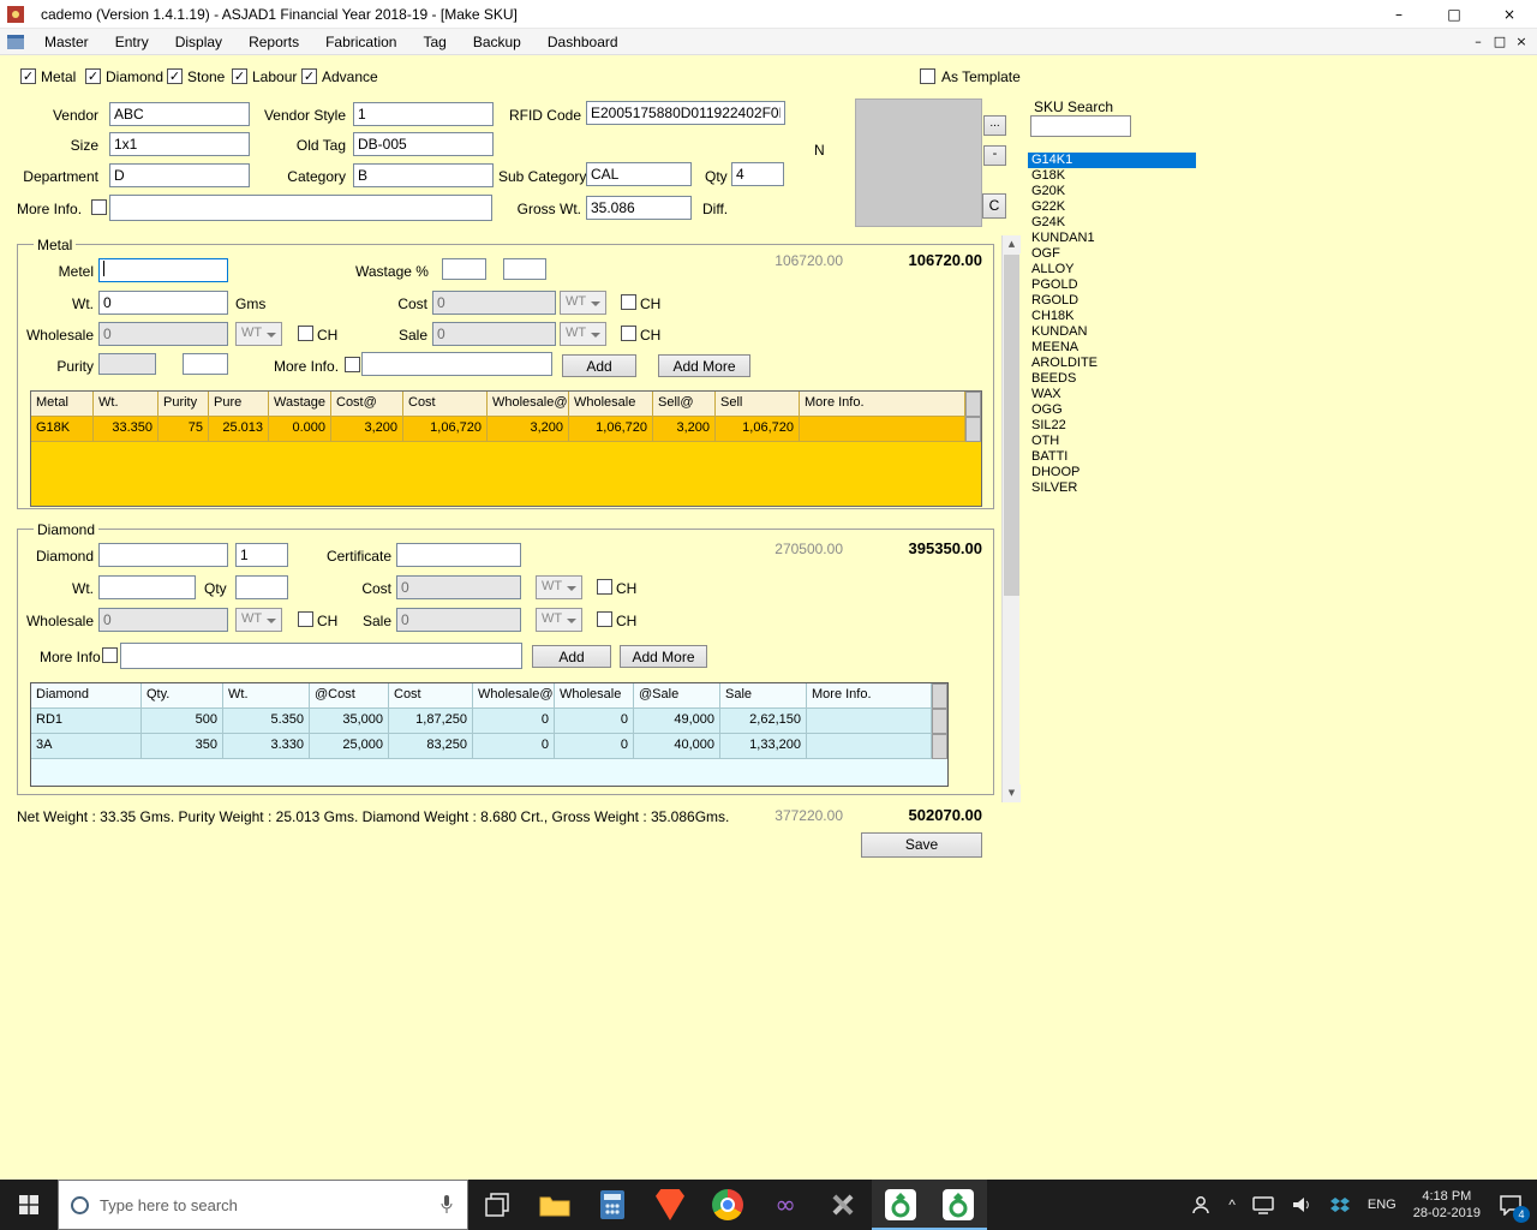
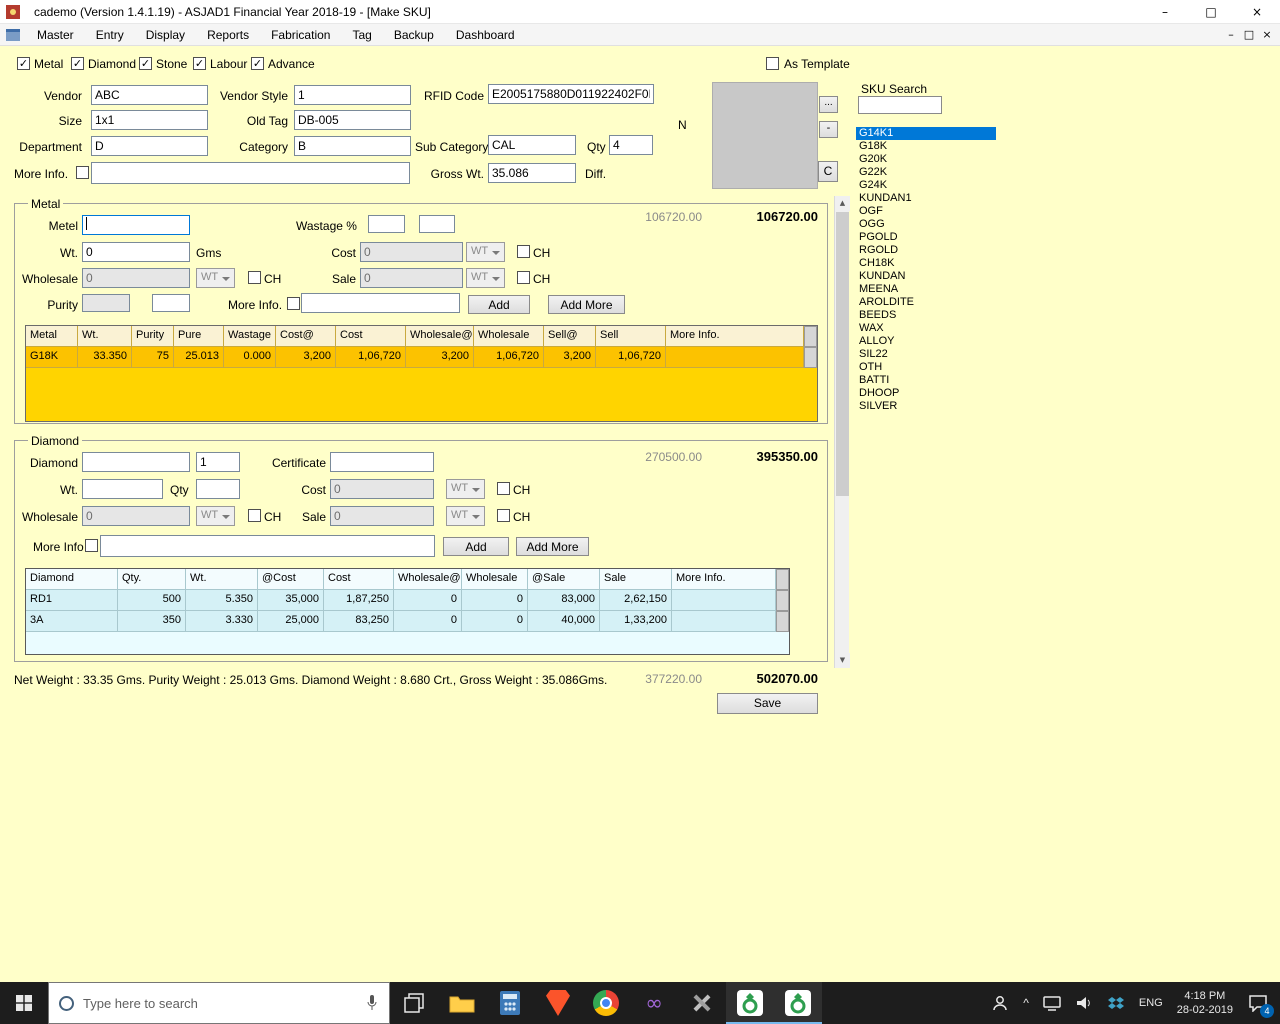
  cademo (Version 1.4.1.19) - ASJAD1 Financial Year 2018-19 - [Make SKU]
  –
  □
  ×
  Master
  Entry
  Display
  Reports
  Fabrication
  Tag
  Backup
  Dashboard
  –
  □
  ×
  ✓
  Metal
  ✓
  Diamond
  ✓
  Stone
  ✓
  Labour
  ✓
  Advance
  As Template
  SKU Search
  G14K1
  G18K
  G20K
  G22K
  G24K
  KUNDAN1
  OGF
- ALLOY
+ OGG
  PGOLD
  RGOLD
  CH18K
  KUNDAN
  MEENA
  AROLDITE
  BEEDS
  WAX
- OGG
+ ALLOY
  SIL22
  OTH
  BATTI
  DHOOP
  SILVER
  Vendor
  ABC
  Vendor Style
  1
  RFID Code
  E2005175880D011922402F0
  Size
  1x1
  Old Tag
  DB-005
  N
  Department
  D
  Category
  B
  Sub Category
  CAL
  Qty
  4
  More Info.
  Gross Wt.
  35.086
  Diff.
  ...
  -
  C
  Metal
  Metel
  Wastage %
  106720.00
  106720.00
  Wt.
  0
  Gms
  Cost
  0
  WT
  CH
  Wholesale
  0
  WT
  CH
  Sale
  0
  WT
  CH
  Purity
  More Info.
  Add
  Add More
  Metal
  Wt.
  Purity
  Pure
  Wastage
  Cost@
  Cost
  Wholesale@
  Wholesale
  Sell@
  Sell
  More Info.
  G18K
  33.350
  75
  25.013
  0.000
  3,200
  1,06,720
  3,200
  1,06,720
  3,200
  1,06,720
  Diamond
  Diamond
  1
  Certificate
  270500.00
  395350.00
  Wt.
  Qty
  Cost
  0
  WT
  CH
  Wholesale
  0
  WT
  CH
  Sale
  0
  WT
  CH
  More Info
  Add
  Add More
  Diamond
  Qty.
  Wt.
  @Cost
  Cost
  Wholesale@
  Wholesale
  @Sale
  Sale
  More Info.
  RD1
  500
  5.350
  35,000
  1,87,250
  0
  0
- 49,000
+ 83,000
  2,62,150
  3A
  350
  3.330
  25,000
  83,250
  0
  0
  40,000
  1,33,200
  ▲
  ▼
  Net Weight : 33.35 Gms. Purity Weight : 25.013 Gms. Diamond Weight : 8.680 Crt., Gross Weight : 35.086Gms.
  377220.00
  502070.00
  Save
  Type here to search
  ∞
  ^
  ENG
  4:18 PM
  28-02-2019
  4
